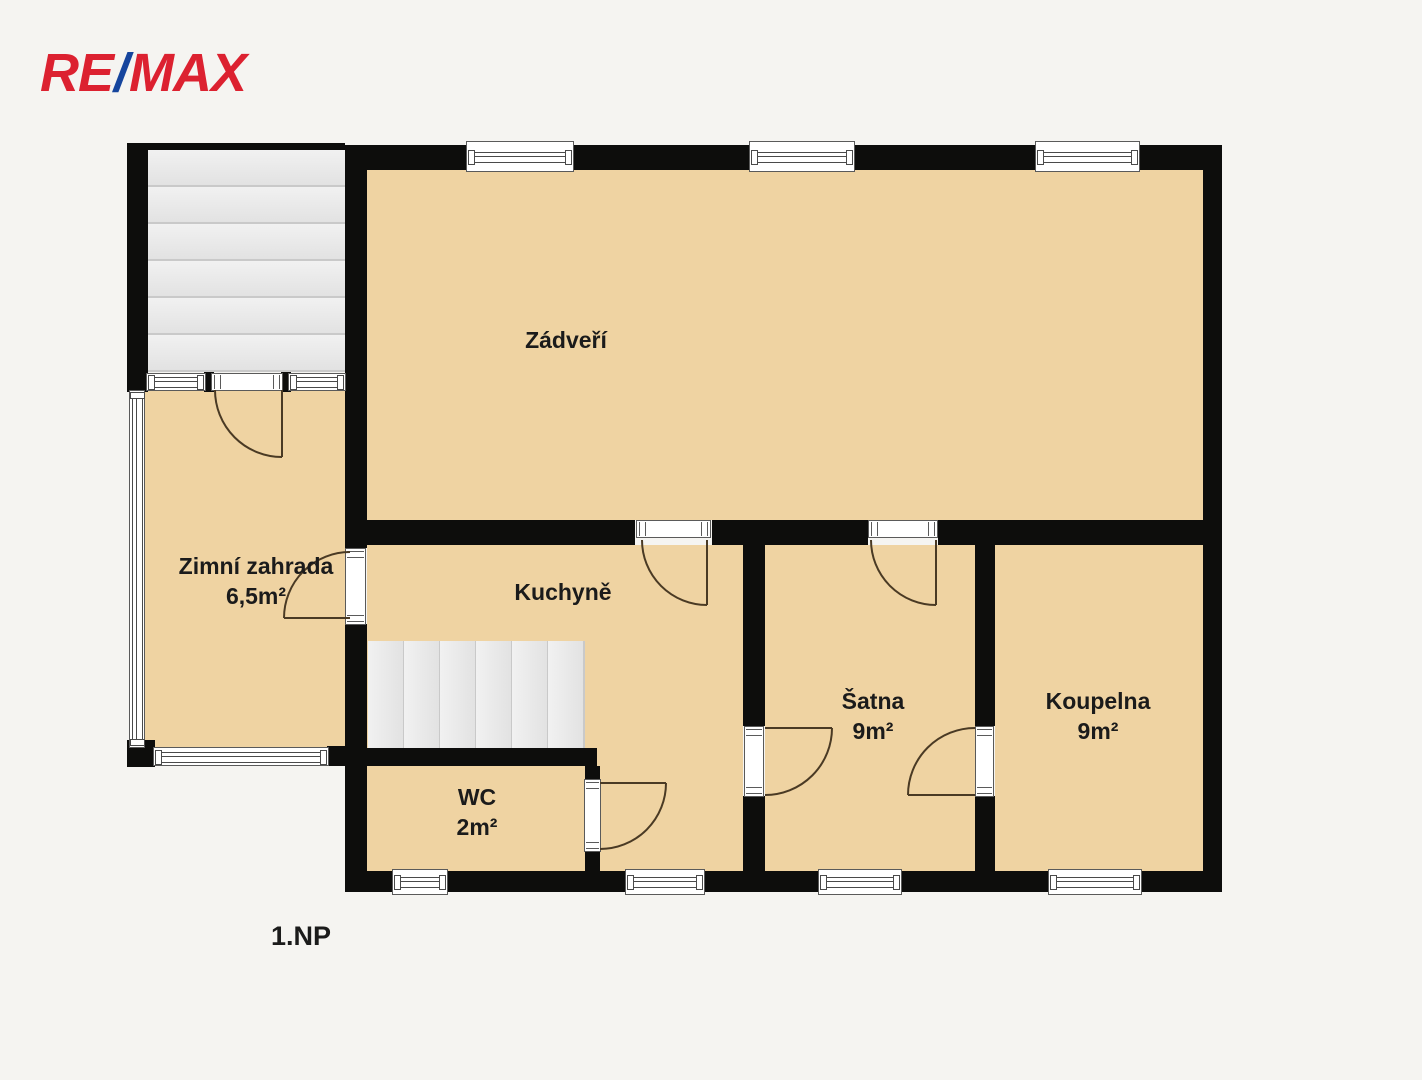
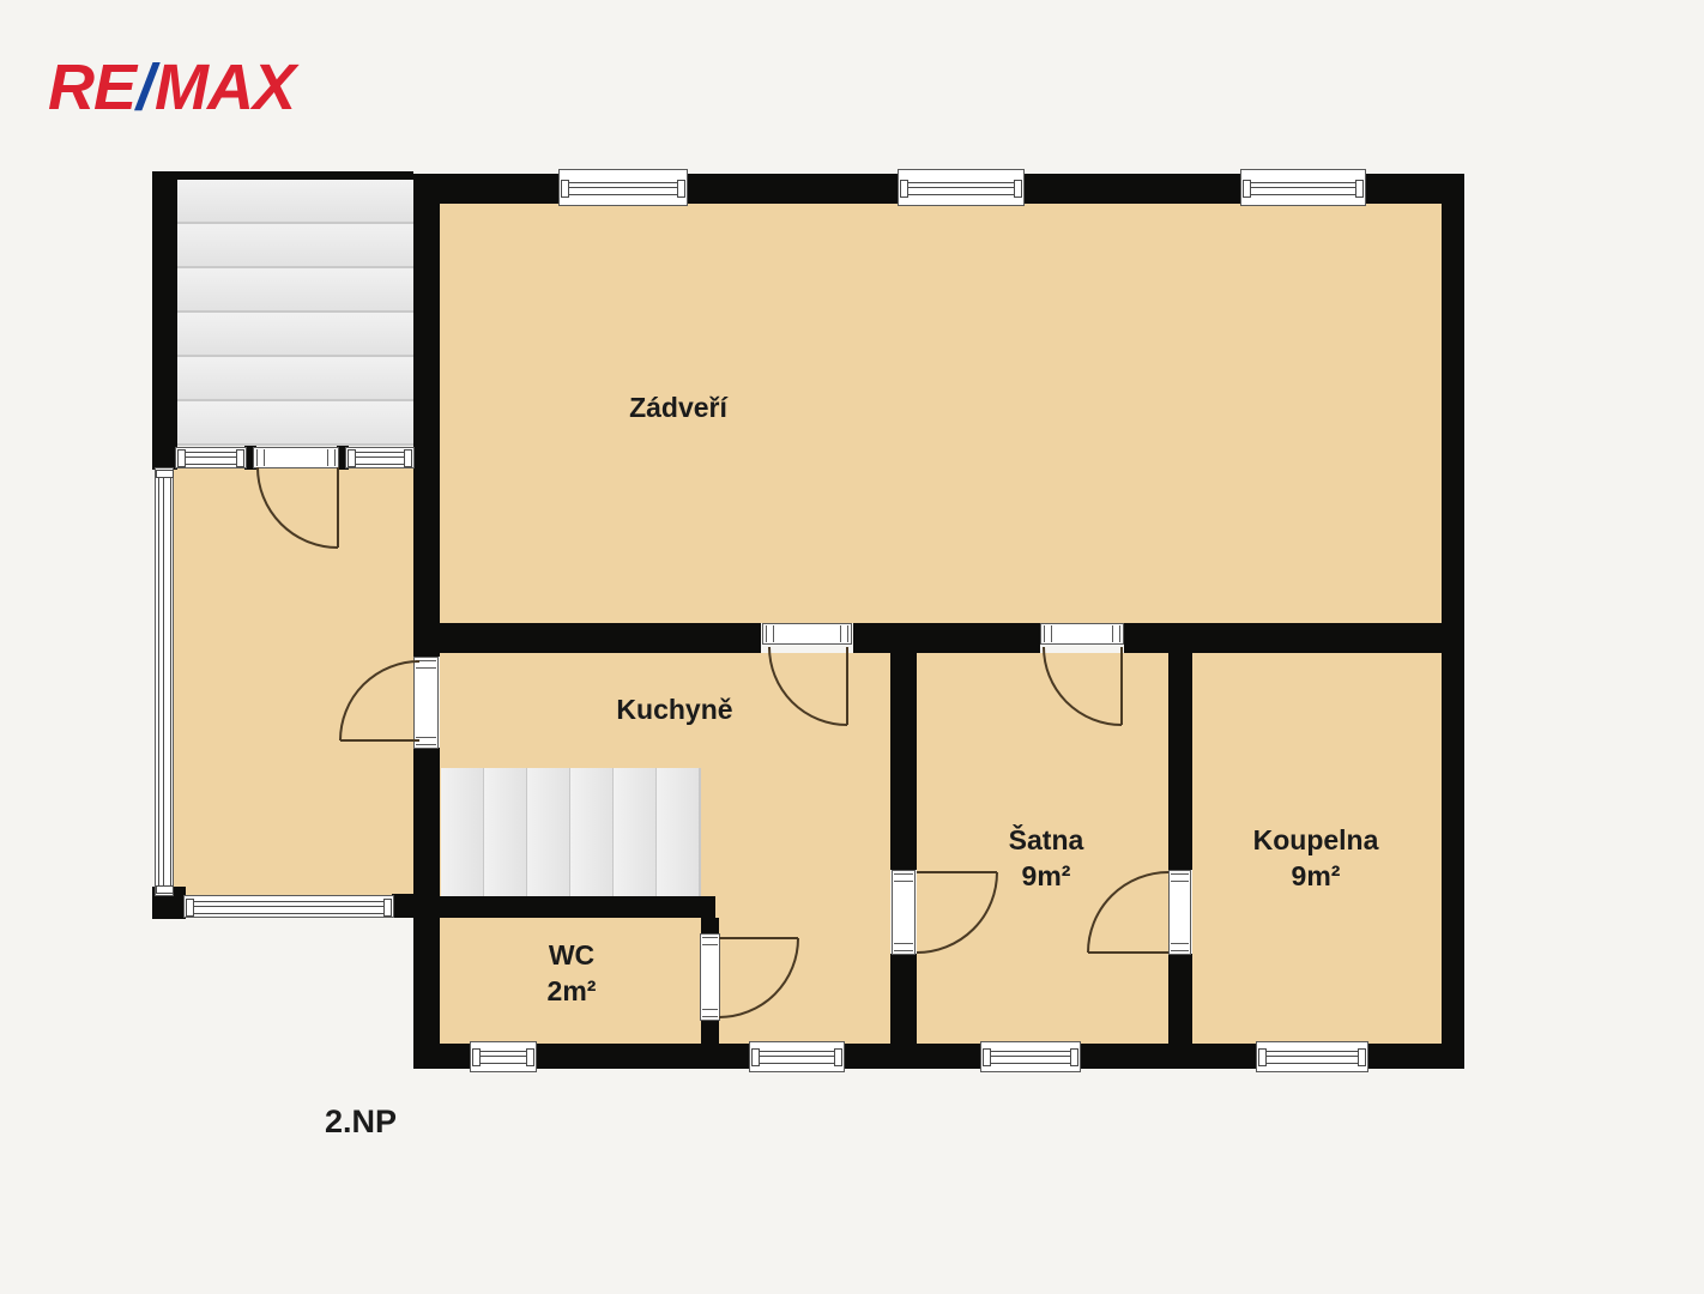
  RE/MAX
  Zádveří
- Zimní zahrada
- 6,5m²
  Kuchyně
  Šatna
  9m²
  Koupelna
  9m²
  WC
  2m²
- 1.NP
+ 2.NP
